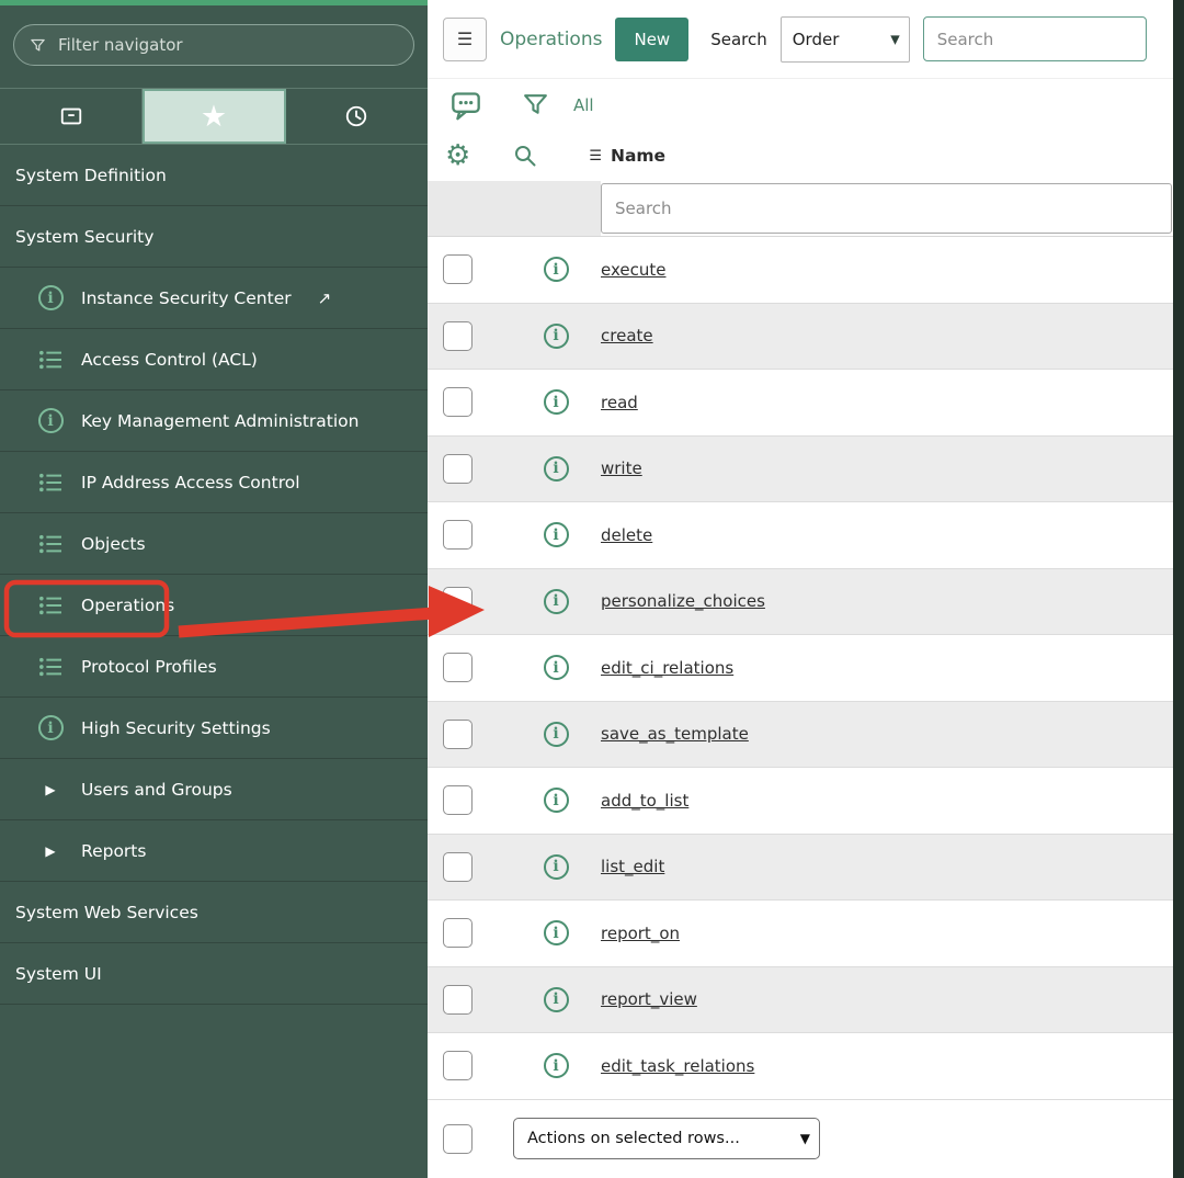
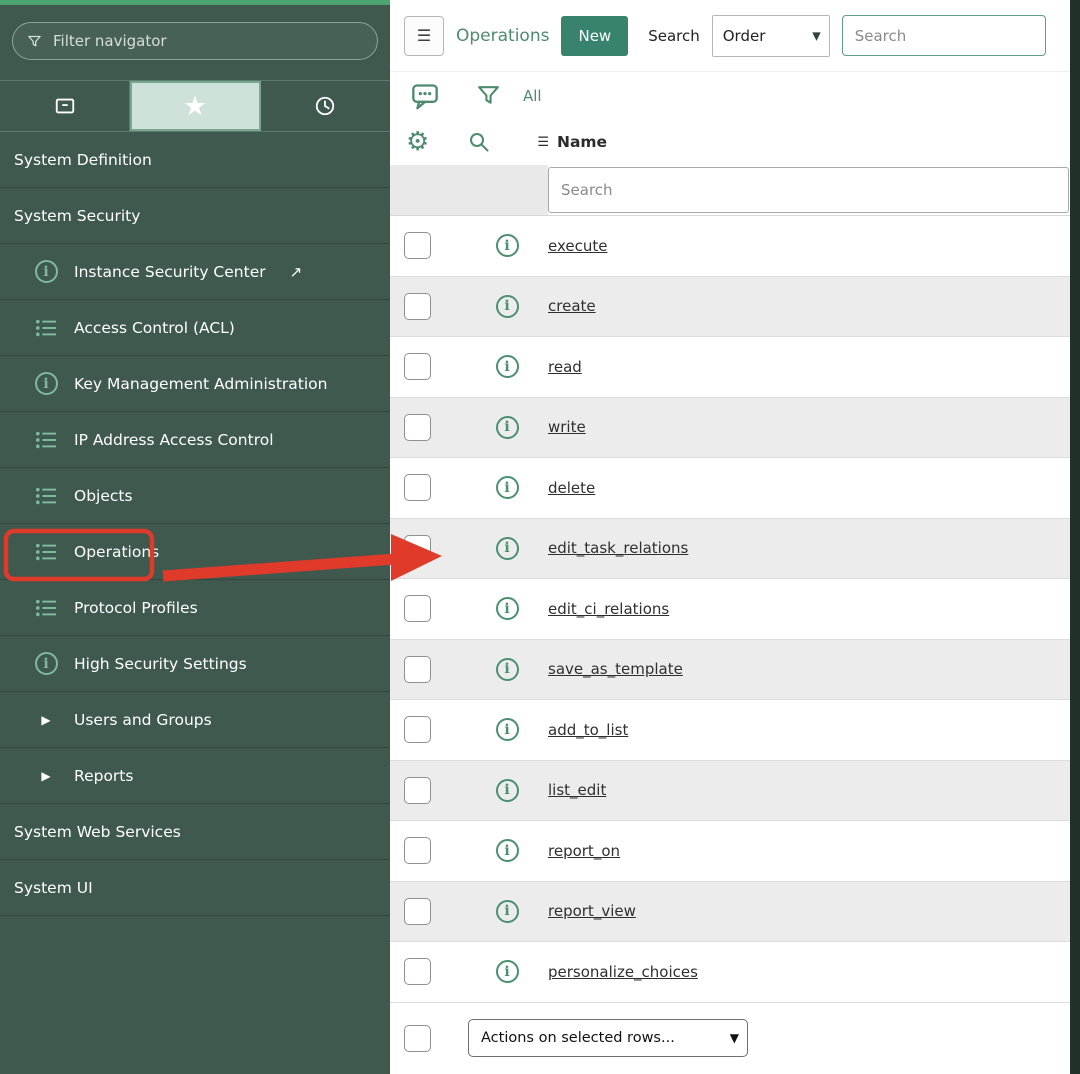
  Filter navigator
  ★
  System Definition
  System Security
  Instance Security Center
  ↗
  Access Control (ACL)
  Key Management Administration
  IP Address Access Control
  Objects
  Operations
  Protocol Profiles
  High Security Settings
  ▶
  Users and Groups
  ▶
  Reports
  System Web Services
  System UI
  ☰
  Operations
  New
  Search
  Order
  ▼
  Search
  All
  ⚙
  ☰
  Name
  Search
  execute
  create
  read
  write
  delete
- personalize_choices
+ edit_task_relations
  edit_ci_relations
  save_as_template
  add_to_list
  list_edit
  report_on
  report_view
- edit_task_relations
+ personalize_choices
  Actions on selected rows...
  ▼
